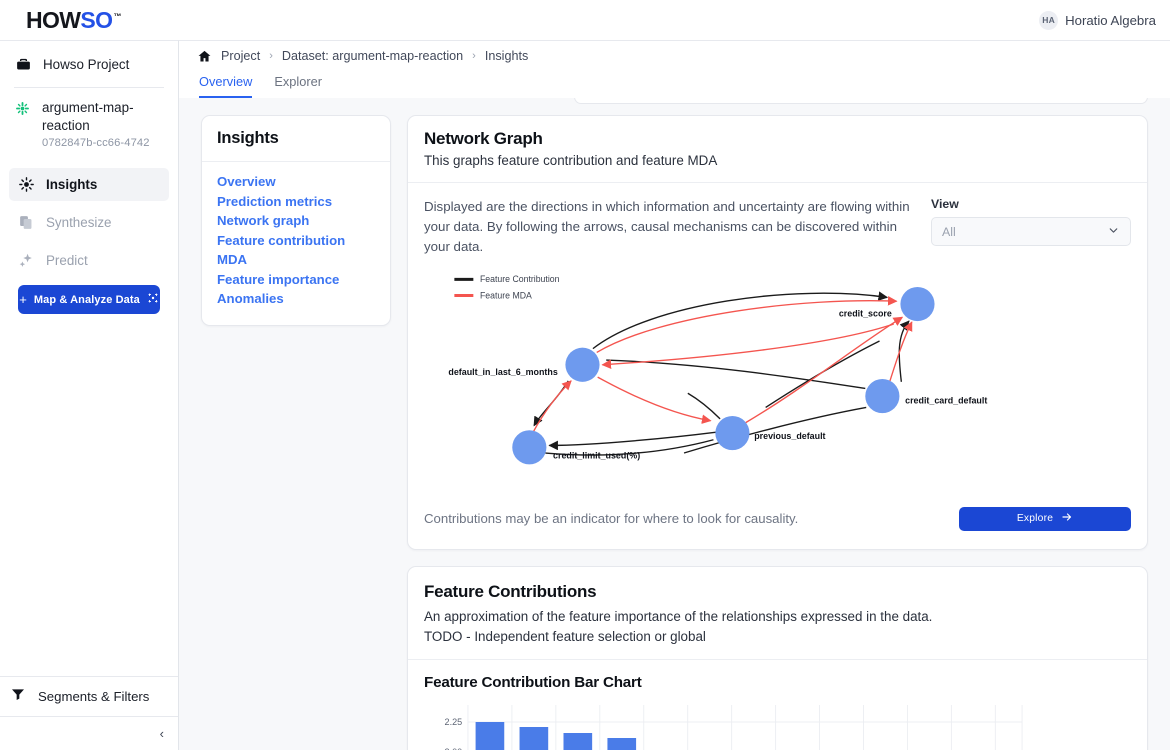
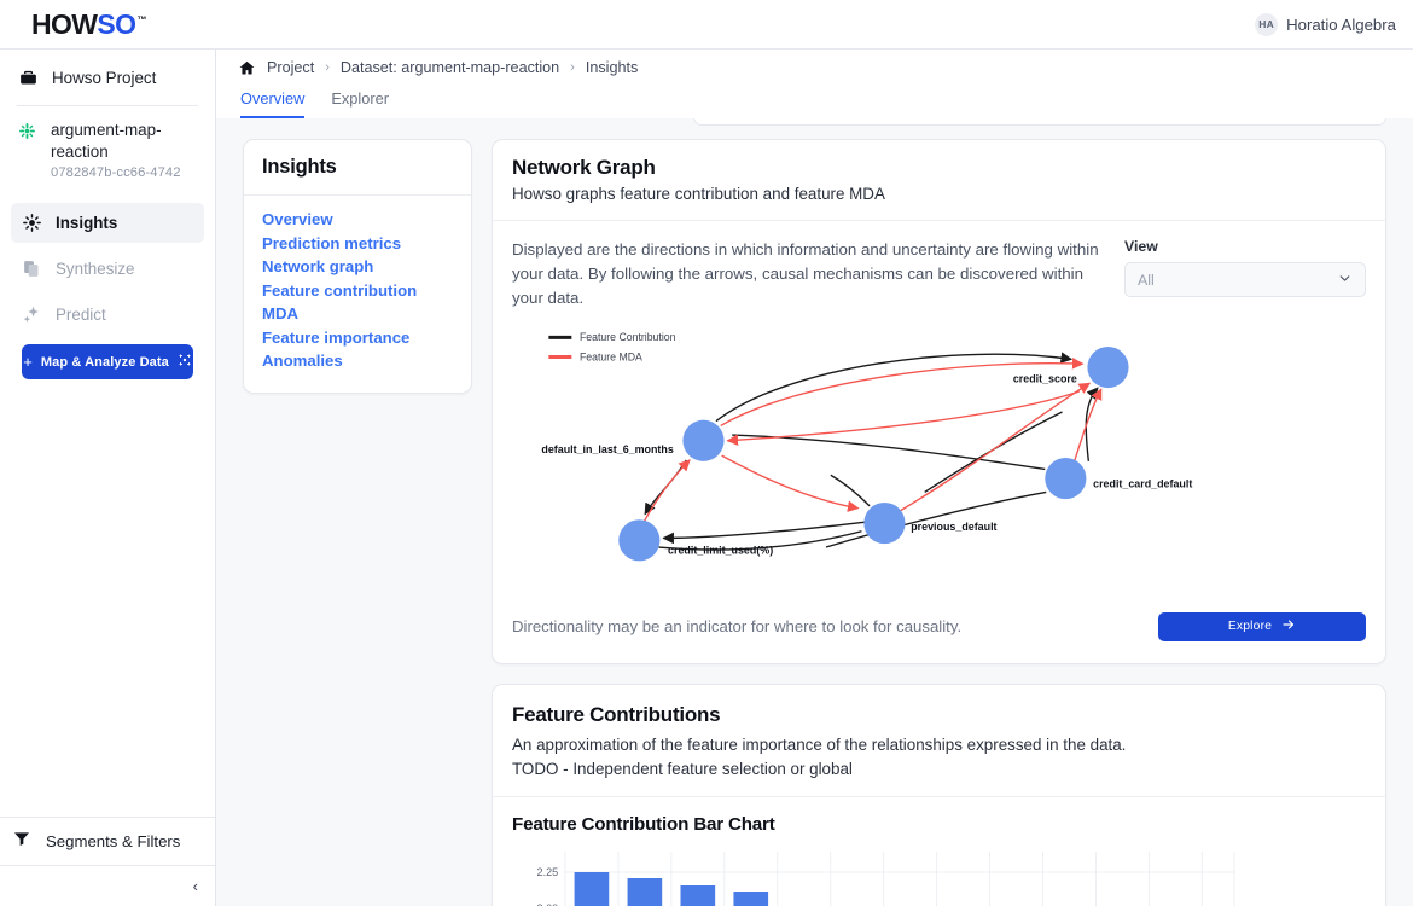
  HOW
  SO
  ™
  HA
  Horatio Algebra
  Howso Project
  argument-map-reaction
  0782847b-cc66-4742
  Insights
  Synthesize
  Predict
  +
  Map & Analyze Data
  Segments & Filters
  ‹
  Project
  ›
  Dataset: argument-map-reaction
  ›
  Insights
  Overview
  Explorer
  Insights
  Overview
  Prediction metrics
  Network graph
  Feature contribution
  MDA
  Feature importance
  Anomalies
  Network Graph
- This graphs feature contribution and feature MDA
+ Howso graphs feature contribution and feature MDA
  Displayed are the directions in which information and uncertainty are flowing within your data. By following the arrows, causal mechanisms can be discovered within your data.
  View
  All
  Feature Contribution
  Feature MDA
  credit_score
  default_in_last_6_months
  credit_card_default
  previous_default
  credit_limit_used(%)
- Contributions may be an indicator for where to look for causality.
+ Directionality may be an indicator for where to look for causality.
  Explore
  Feature Contributions
  An approximation of the feature importance of the relationships expressed in the data.
  TODO - Independent feature selection or global
  Feature Contribution Bar Chart
  2.25
